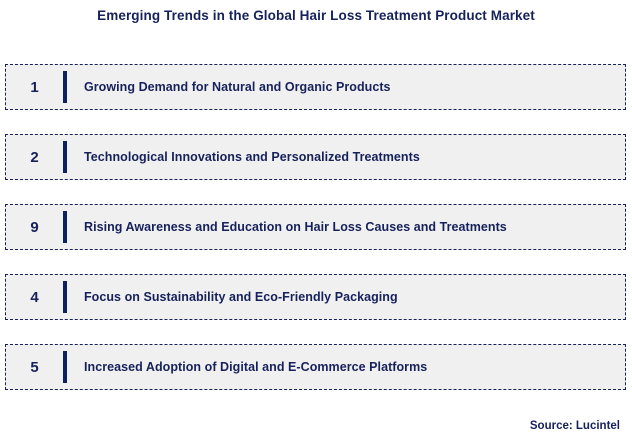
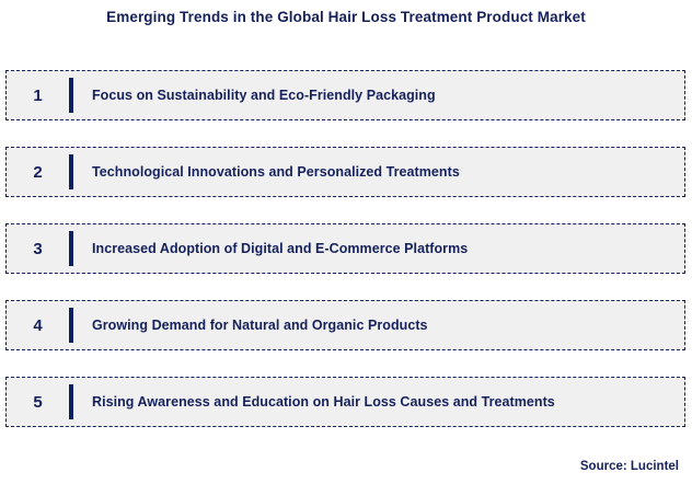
  Emerging Trends in the Global Hair Loss Treatment Product Market
  1
- Growing Demand for Natural and Organic Products
+ Focus on Sustainability and Eco-Friendly Packaging
  2
  Technological Innovations and Personalized Treatments
- 9
+ 3
- Rising Awareness and Education on Hair Loss Causes and Treatments
+ Increased Adoption of Digital and E-Commerce Platforms
  4
- Focus on Sustainability and Eco-Friendly Packaging
+ Growing Demand for Natural and Organic Products
  5
- Increased Adoption of Digital and E-Commerce Platforms
+ Rising Awareness and Education on Hair Loss Causes and Treatments
  Source: Lucintel
